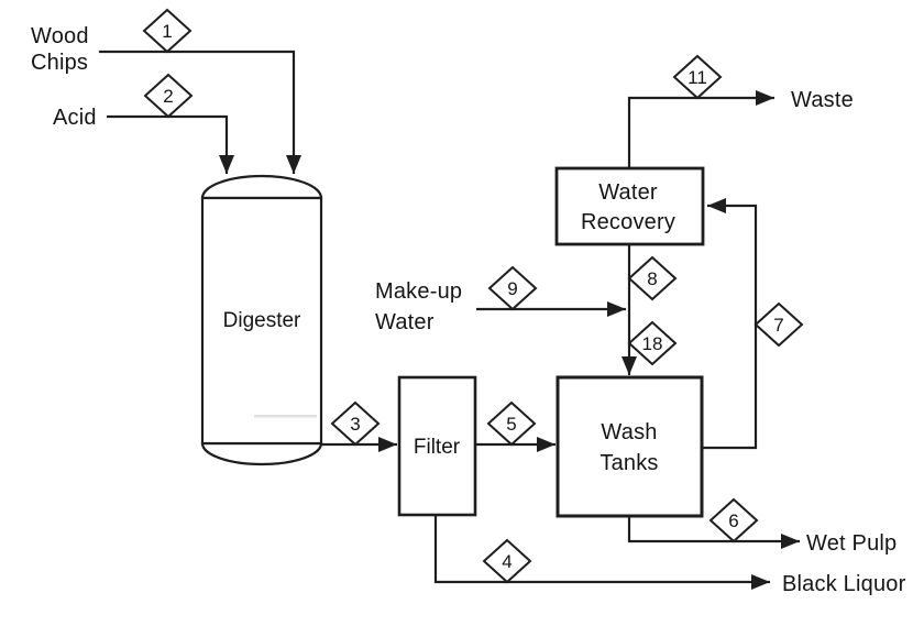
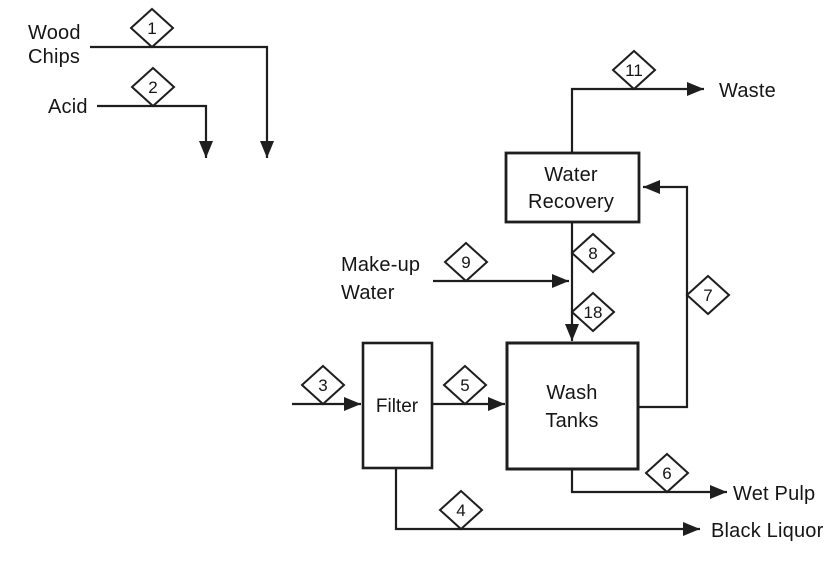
- Digester
  Filter
  Wash
  Tanks
  Water
  Recovery
  1
  2
  3
  4
  5
  6
  7
  8
  9
  18
  11
  Wood
  Chips
  Acid
  Make-up
  Water
  Waste
  Wet Pulp
  Black Liquor
